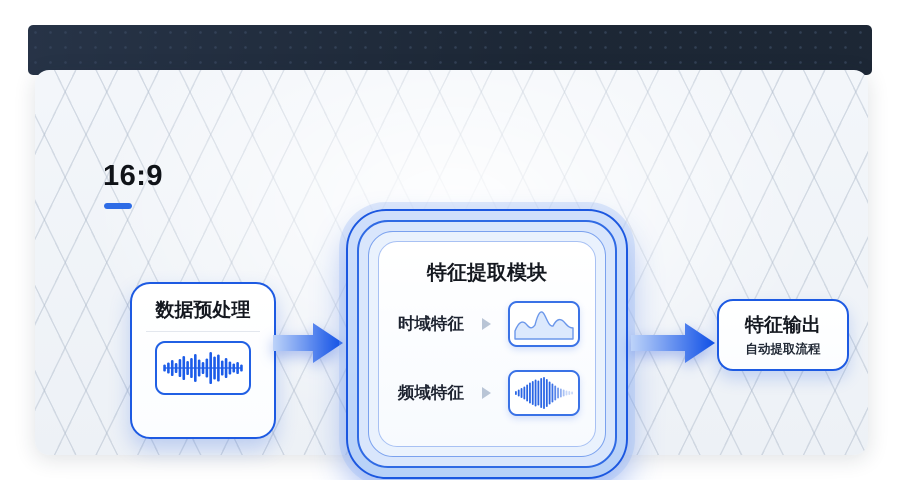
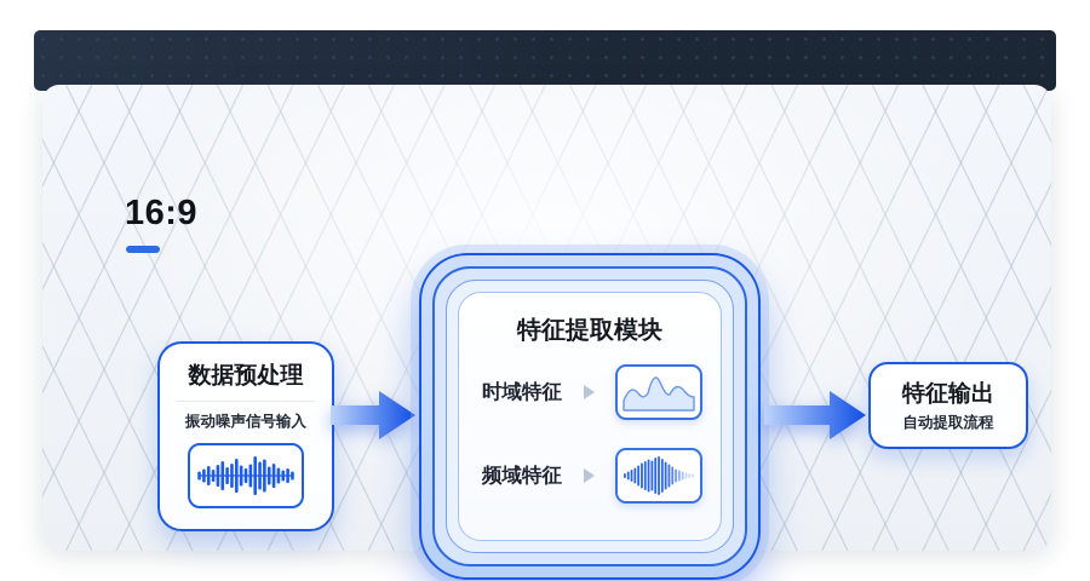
  16:9
  数据预处理
+ 振动噪声信号输入
  特征提取模块
  时域特征
  频域特征
  特征输出
  自动提取流程
